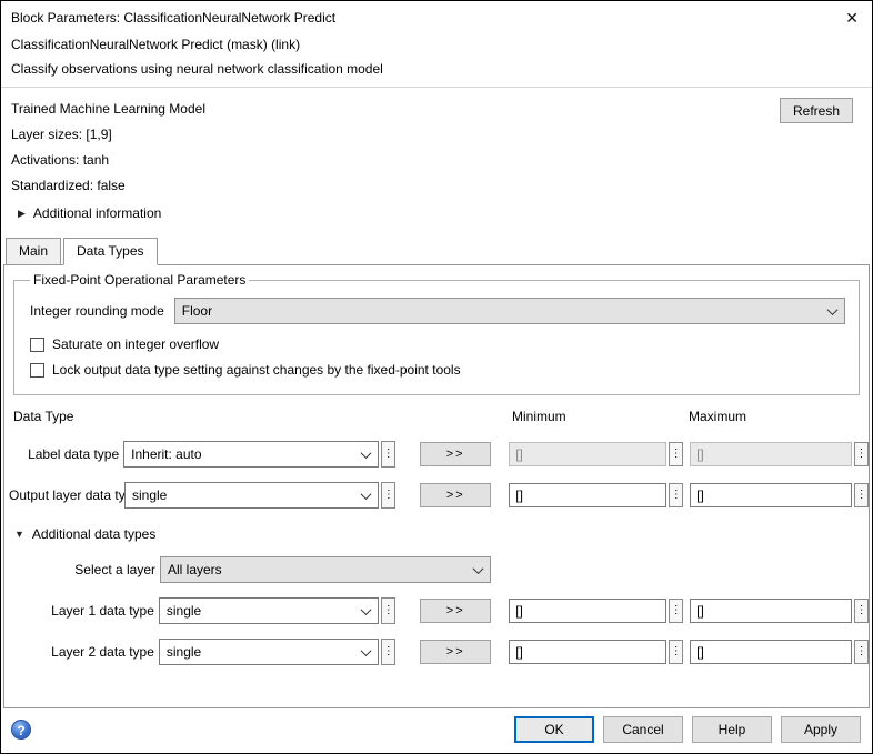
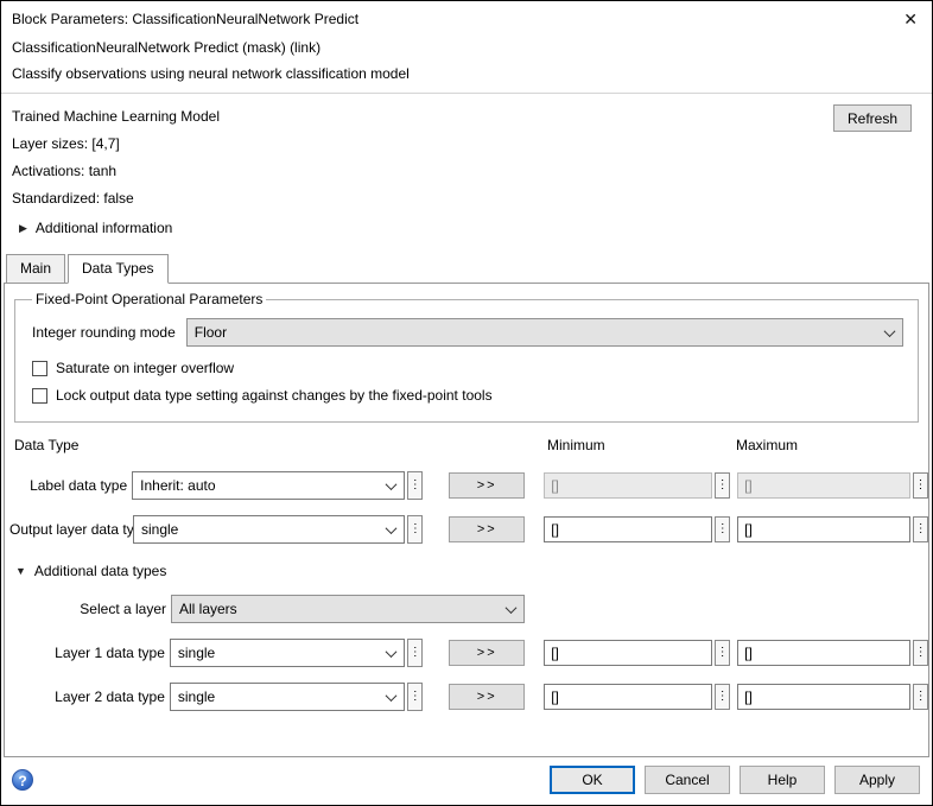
  Block Parameters: ClassificationNeuralNetwork Predict
  ✕
  ClassificationNeuralNetwork Predict (mask) (link)
  Classify observations using neural network classification model
  Trained Machine Learning Model
  Refresh
- Layer sizes: [1,9]
+ Layer sizes: [4,7]
  Activations: tanh
  Standardized: false
  ▶
  Additional information
  Main
  Data Types
  Fixed-Point Operational Parameters
  Integer rounding mode
  Floor
  Saturate on integer overflow
  Lock output data type setting against changes by the fixed-point tools
  Data Type
  Minimum
  Maximum
  Label data type
  Inherit: auto
  ⋮
  >>
  []
  ⋮
  []
  ⋮
  Output layer data ty
  single
  ⋮
  >>
  []
  ⋮
  []
  ⋮
  ▼
  Additional data types
  Select a layer
  All layers
  Layer 1 data type
  single
  ⋮
  >>
  []
  ⋮
  []
  ⋮
  Layer 2 data type
  single
  ⋮
  >>
  []
  ⋮
  []
  ⋮
  ?
  OK
  Cancel
  Help
  Apply
